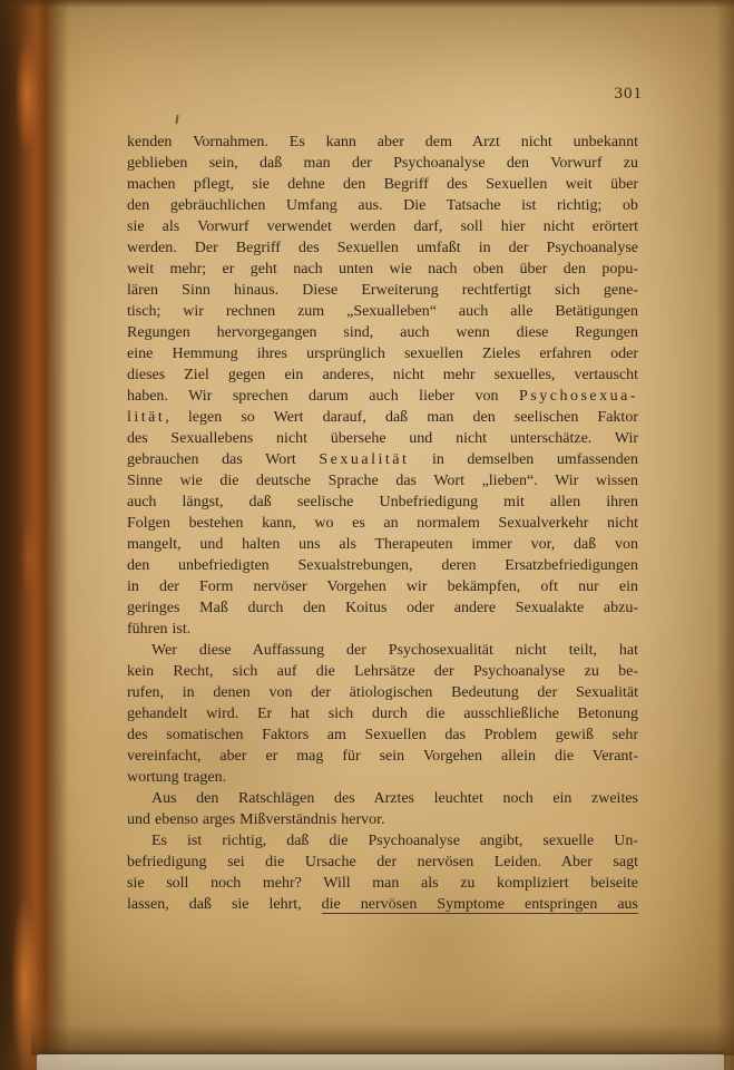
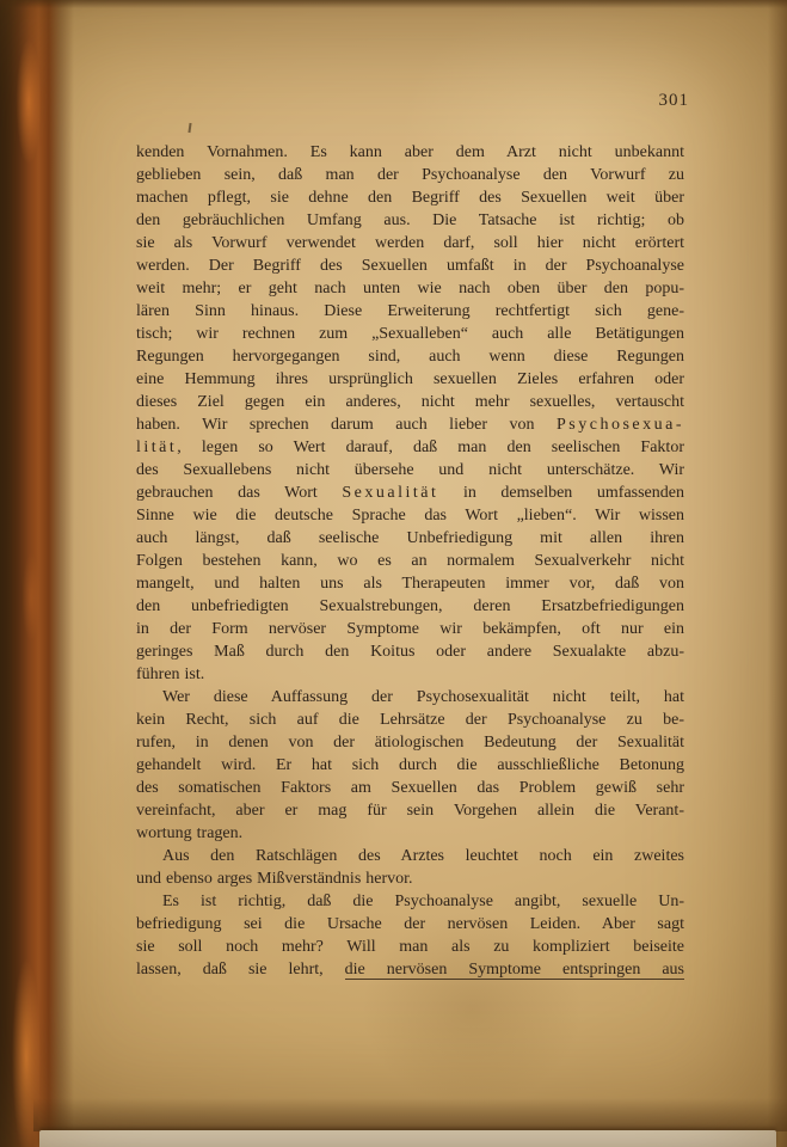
  301
  kenden Vornahmen. Es kann aber dem Arzt nicht unbekannt
  geblieben sein, daß man der Psychoanalyse den Vorwurf zu
  machen pflegt, sie dehne den Begriff des Sexuellen weit über
  den gebräuchlichen Umfang aus. Die Tatsache ist richtig; ob
  sie als Vorwurf verwendet werden darf, soll hier nicht erörtert
  werden. Der Begriff des Sexuellen umfaßt in der Psychoanalyse
  weit mehr; er geht nach unten wie nach oben über den popu-
  lären Sinn hinaus. Diese Erweiterung rechtfertigt sich gene-
  tisch; wir rechnen zum „Sexualleben“ auch alle Betätigungen
  Regungen hervorgegangen sind, auch wenn diese Regungen
  eine Hemmung ihres ursprünglich sexuellen Zieles erfahren oder
  dieses Ziel gegen ein anderes, nicht mehr sexuelles, vertauscht
  haben. Wir sprechen darum auch lieber von Psychosexua-
  lität, legen so Wert darauf, daß man den seelischen Faktor
  des Sexuallebens nicht übersehe und nicht unterschätze. Wir
  gebrauchen das Wort Sexualität in demselben umfassenden
  Sinne wie die deutsche Sprache das Wort „lieben“. Wir wissen
  auch längst, daß seelische Unbefriedigung mit allen ihren
  Folgen bestehen kann, wo es an normalem Sexualverkehr nicht
  mangelt, und halten uns als Therapeuten immer vor, daß von
  den unbefriedigten Sexualstrebungen, deren Ersatzbefriedigungen
- in der Form nervöser Vorgehen wir bekämpfen, oft nur ein
+ in der Form nervöser Symptome wir bekämpfen, oft nur ein
  geringes Maß durch den Koitus oder andere Sexualakte abzu-
  führen ist.
  Wer diese Auffassung der Psychosexualität nicht teilt, hat
  kein Recht, sich auf die Lehrsätze der Psychoanalyse zu be-
  rufen, in denen von der ätiologischen Bedeutung der Sexualität
  gehandelt wird. Er hat sich durch die ausschließliche Betonung
  des somatischen Faktors am Sexuellen das Problem gewiß sehr
  vereinfacht, aber er mag für sein Vorgehen allein die Verant-
  wortung tragen.
  Aus den Ratschlägen des Arztes leuchtet noch ein zweites
  und ebenso arges Mißverständnis hervor.
  Es ist richtig, daß die Psychoanalyse angibt, sexuelle Un-
  befriedigung sei die Ursache der nervösen Leiden. Aber sagt
  sie soll noch mehr? Will man als zu kompliziert beiseite
  lassen, daß sie lehrt, die nervösen Symptome entspringen aus
